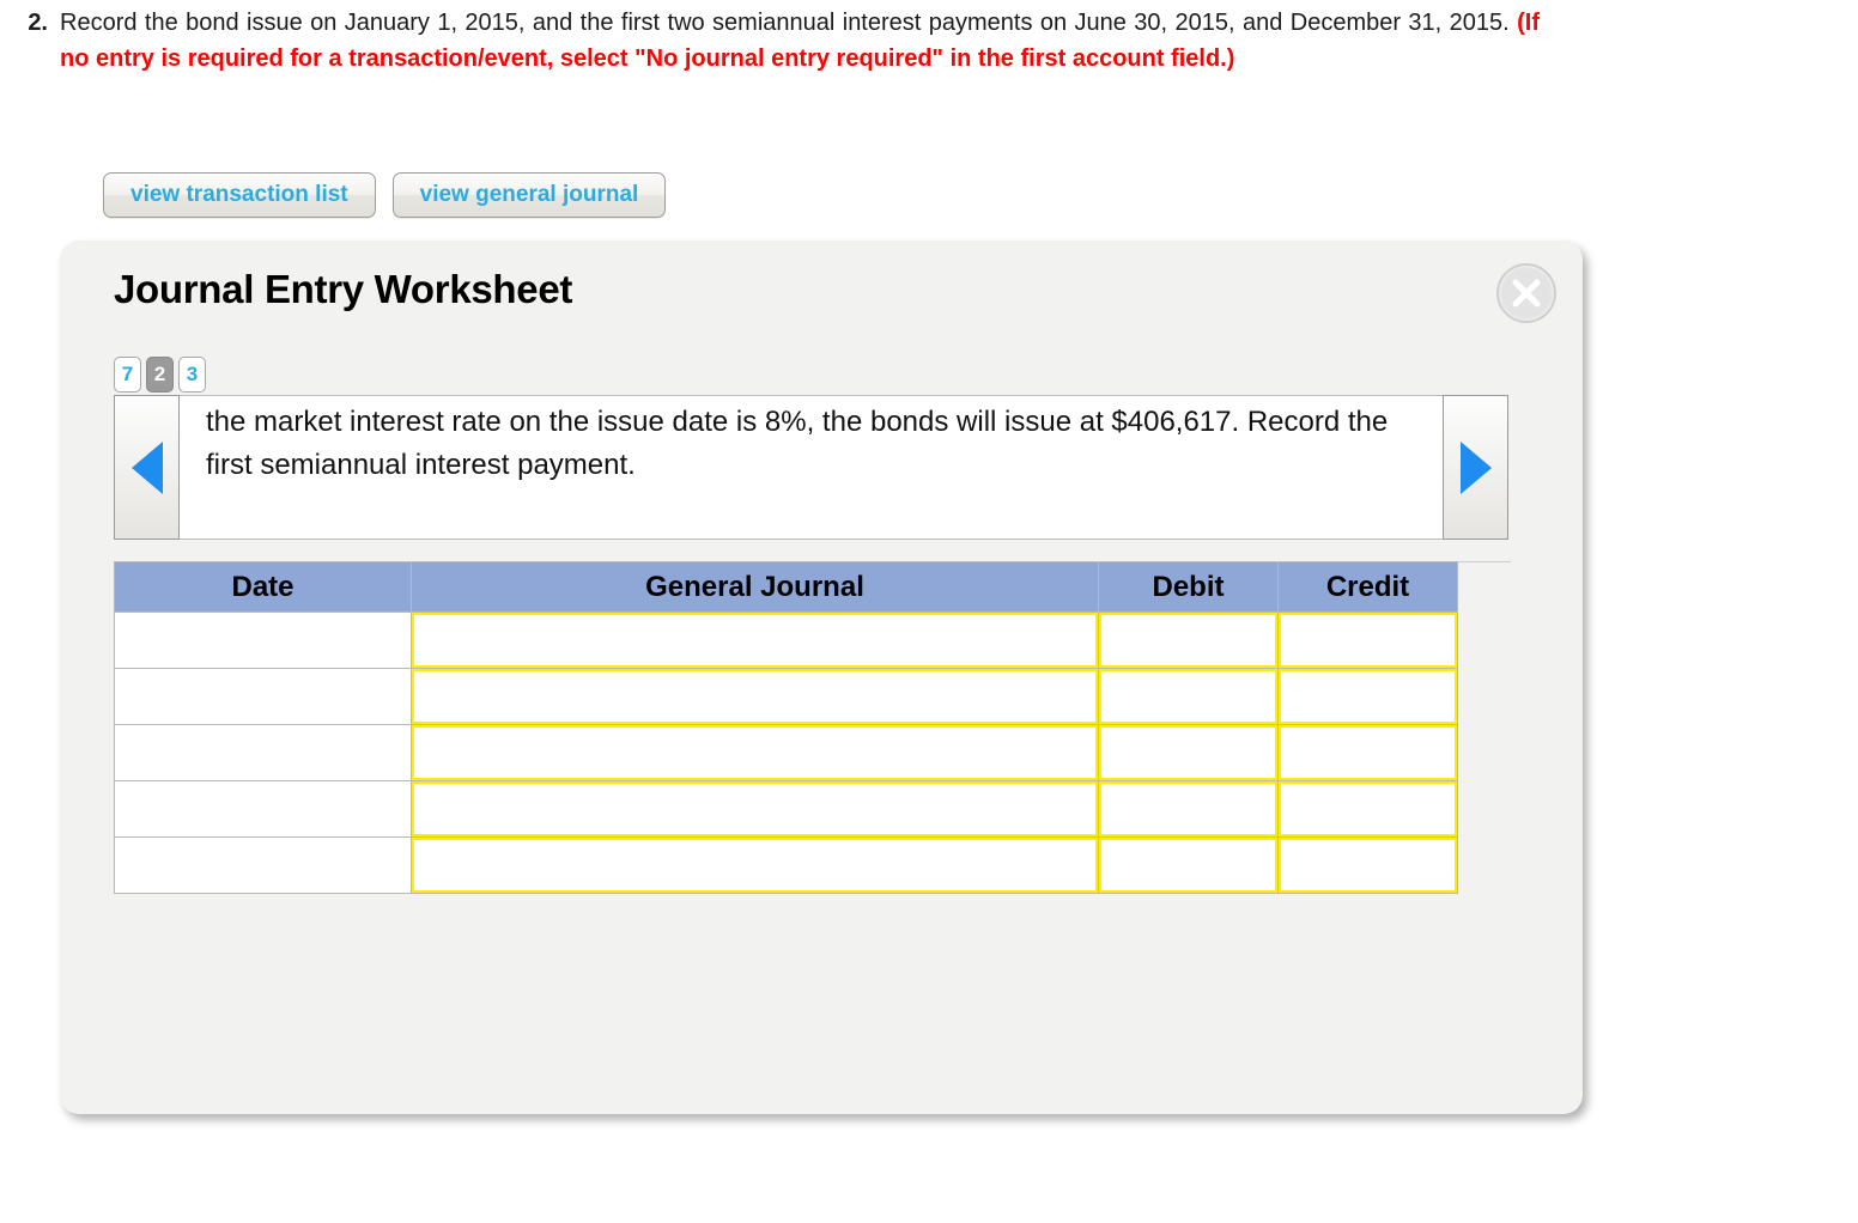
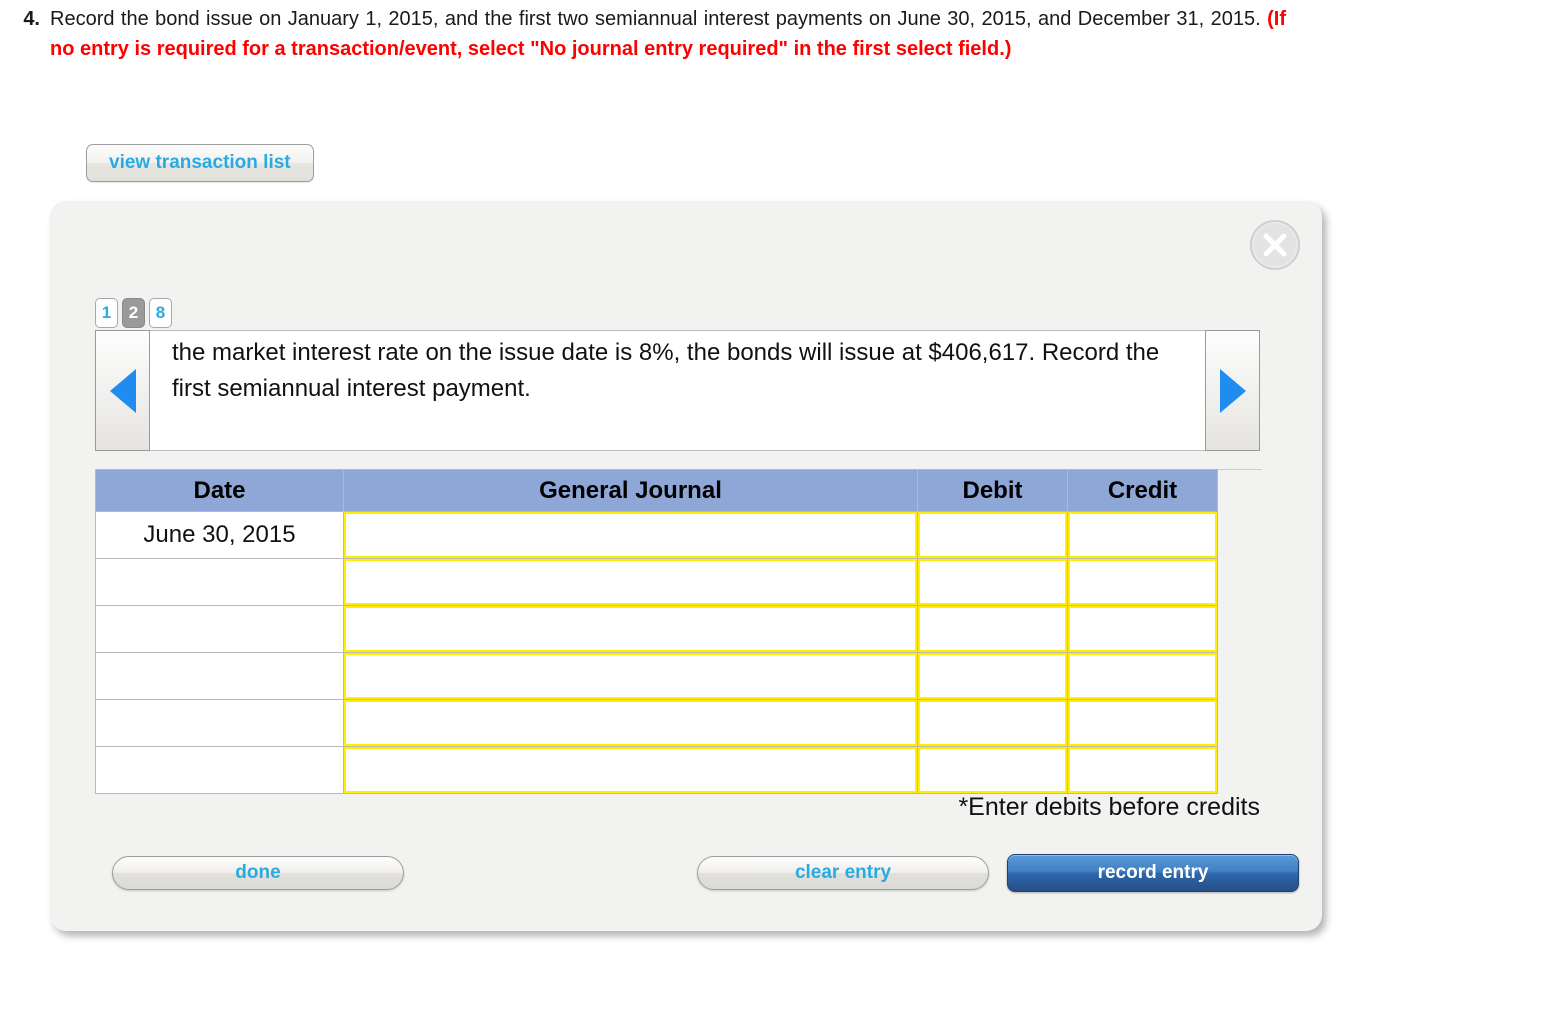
- 2.
+ 4.
- Record the bond issue on January 1, 2015, and the first two semiannual interest payments on June 30, 2015, and December 31, 2015. (If no entry is required for a transaction/event, select "No journal entry required" in the first account field.)
+ Record the bond issue on January 1, 2015, and the first two semiannual interest payments on June 30, 2015, and December 31, 2015. (If no entry is required for a transaction/event, select "No journal entry required" in the first select field.)
  view transaction list
- view general journal
- Journal Entry Worksheet
- 7
+ 1
  2
- 3
+ 8
  Date	General Journal	Debit	Credit
+ June 30, 2015
+ *Enter debits before credits
+ done
+ clear entry
+ record entry
